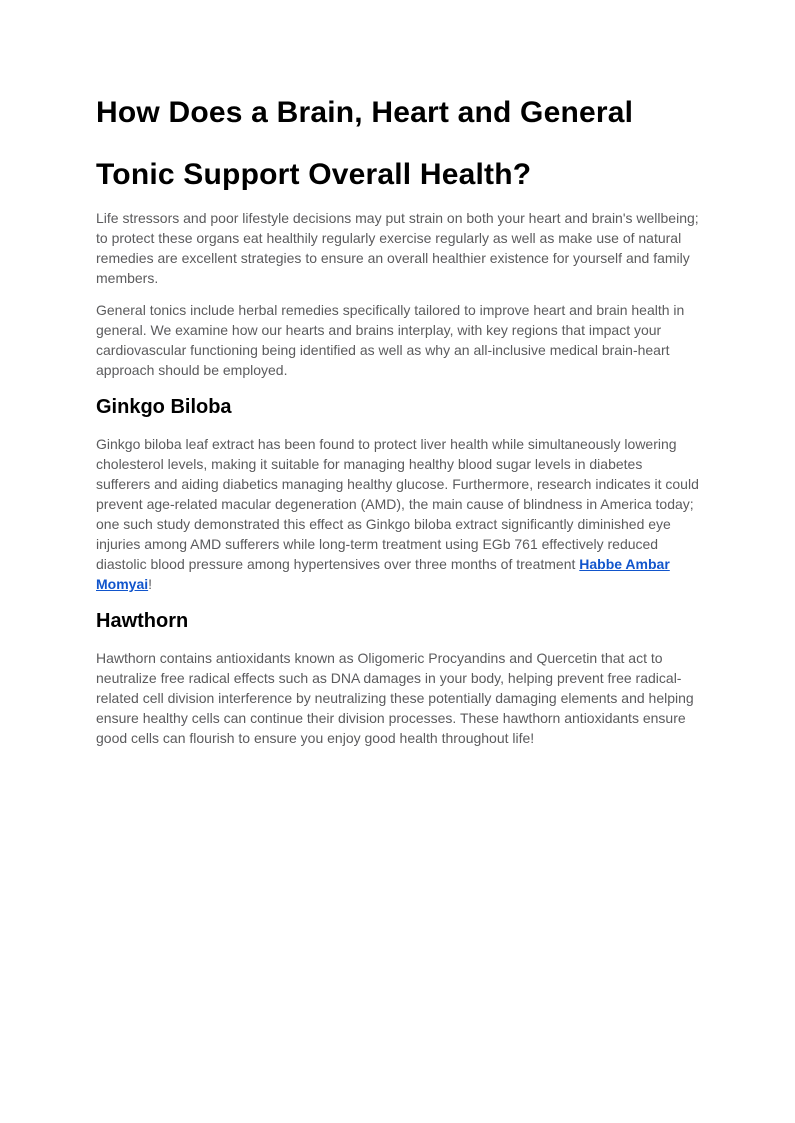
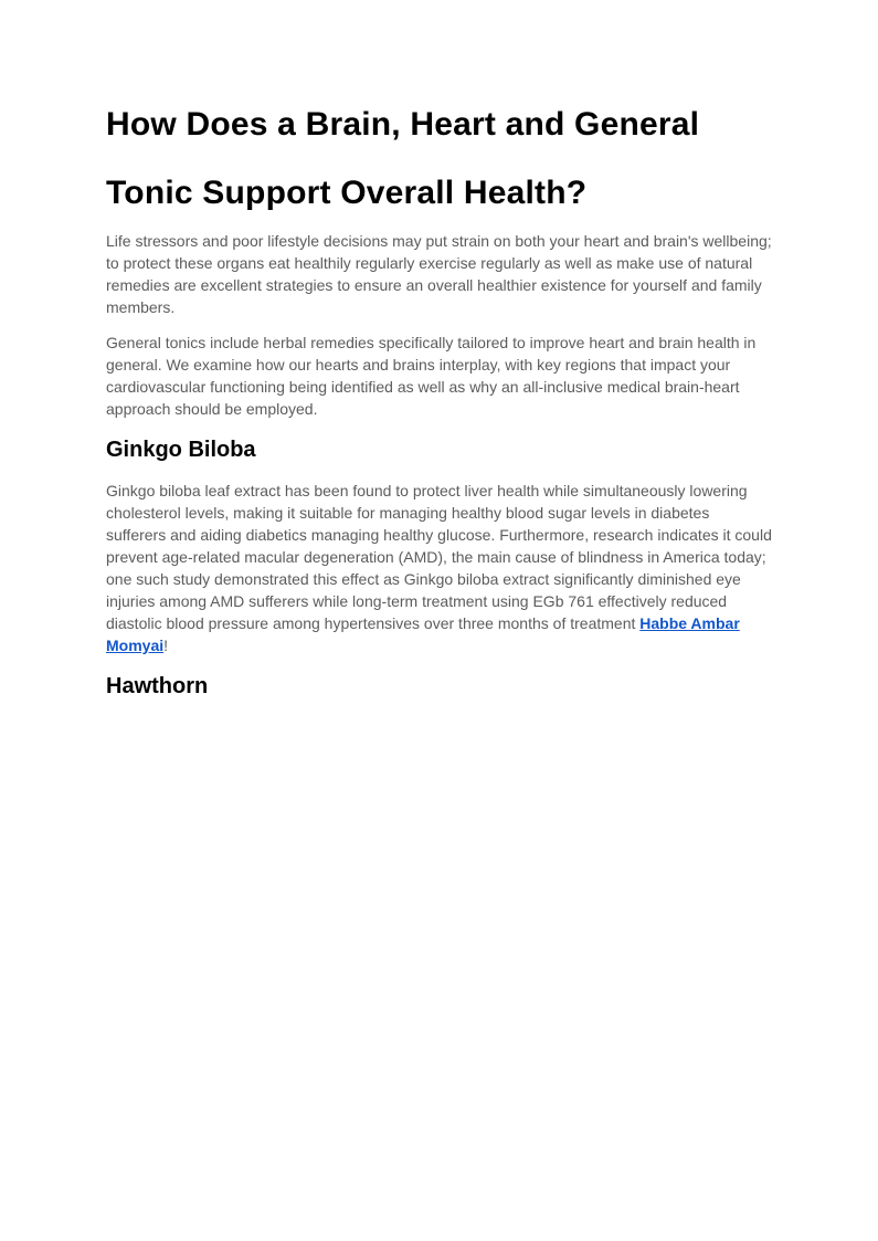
  How Does a Brain, Heart and General Tonic Support Overall Health?
  Life stressors and poor lifestyle decisions may put strain on both your heart and brain's wellbeing; to protect these organs eat healthily regularly exercise regularly as well as make use of natural remedies are excellent strategies to ensure an overall healthier existence for yourself and family members.
  General tonics include herbal remedies specifically tailored to improve heart and brain health in general. We examine how our hearts and brains interplay, with key regions that impact your cardiovascular functioning being identified as well as why an all-inclusive medical brain-heart approach should be employed.
  Ginkgo Biloba
  Ginkgo biloba leaf extract has been found to protect liver health while simultaneously lowering cholesterol levels, making it suitable for managing healthy blood sugar levels in diabetes sufferers and aiding diabetics managing healthy glucose. Furthermore, research indicates it could prevent age-related macular degeneration (AMD), the main cause of blindness in America today; one such study demonstrated this effect as Ginkgo biloba extract significantly diminished eye injuries among AMD sufferers while long-term treatment using EGb 761 effectively reduced diastolic blood pressure among hypertensives over three months of treatment Habbe Ambar Momyai!
  Hawthorn
- Hawthorn contains antioxidants known as Oligomeric Procyandins and Quercetin that act to neutralize free radical effects such as DNA damages in your body, helping prevent free radical-related cell division interference by neutralizing these potentially damaging elements and helping ensure healthy cells can continue their division processes. These hawthorn antioxidants ensure good cells can flourish to ensure you enjoy good health throughout life!
